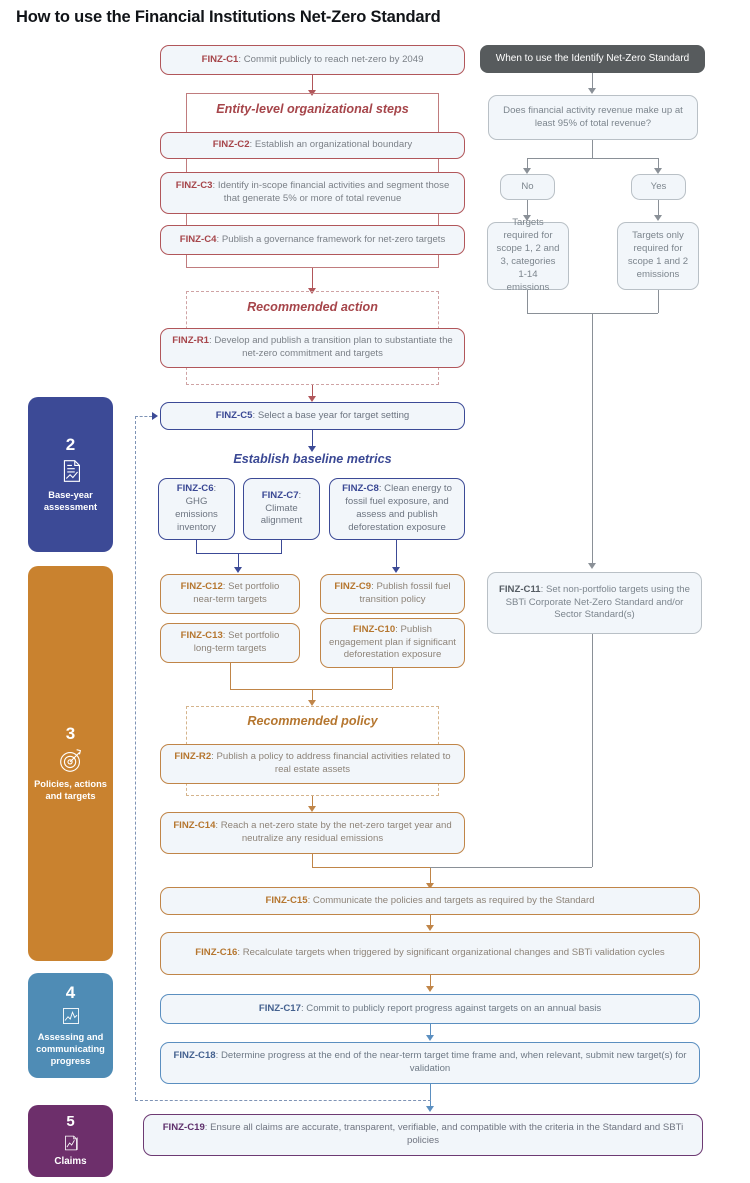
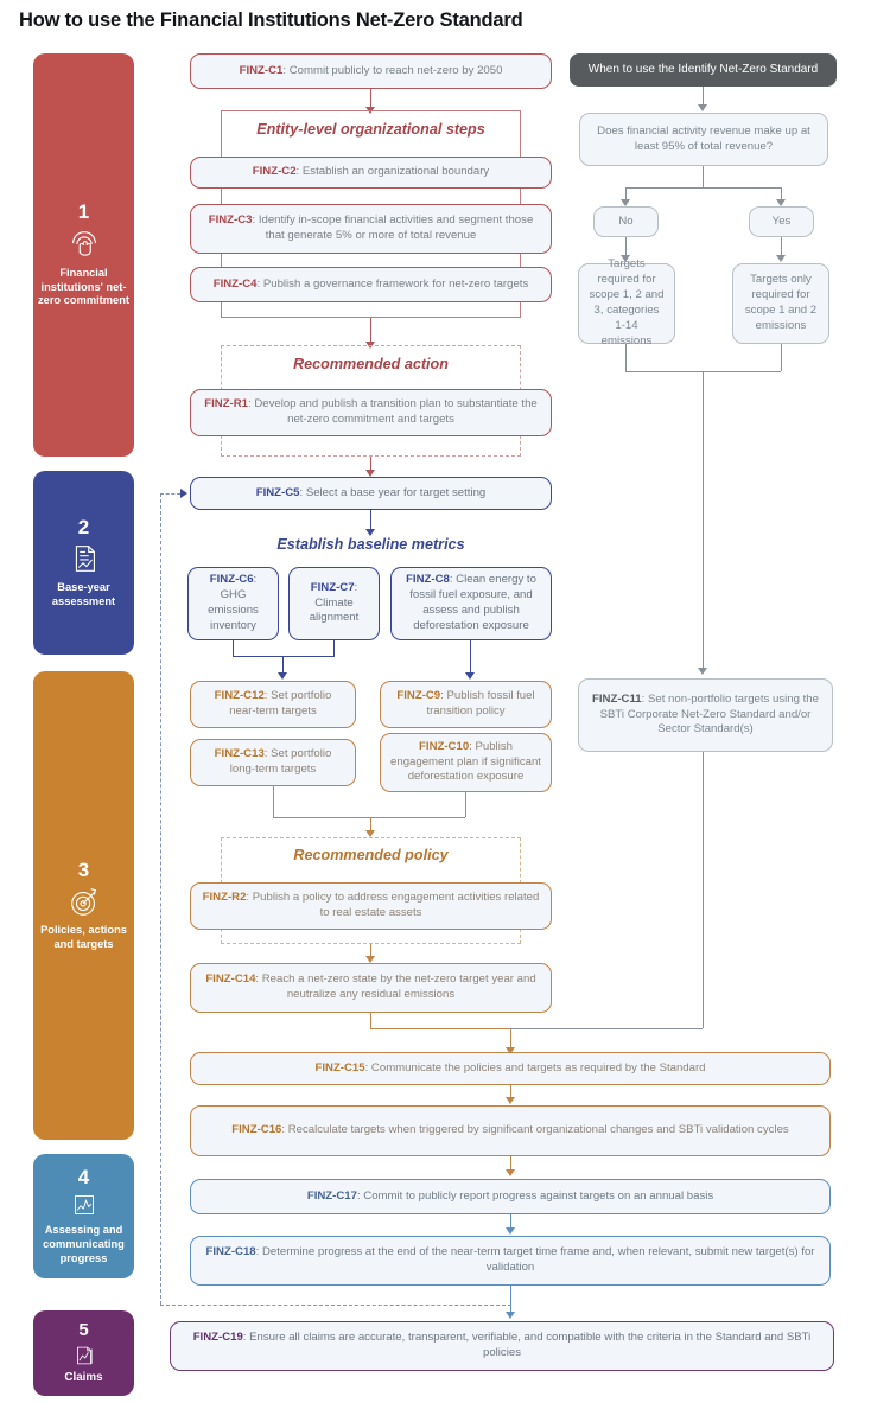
  How to use the Financial Institutions Net-Zero Standard
+ 1
+ Financial institutions' net-zero commitment
  2
  Base-year assessment
  3
  Policies, actions and targets
  4
  Assessing and communicating progress
  5
  Claims
- FINZ-C1: Commit publicly to reach net-zero by 2049
+ FINZ-C1: Commit publicly to reach net-zero by 2050
  Entity-level organizational steps
  FINZ-C2: Establish an organizational boundary
  FINZ-C3: Identify in-scope financial activities and segment those that generate 5% or more of total revenue
  FINZ-C4: Publish a governance framework for net-zero targets
  Recommended action
  FINZ-R1: Develop and publish a transition plan to substantiate the net-zero commitment and targets
  FINZ-C5: Select a base year for target setting
  Establish baseline metrics
  FINZ-C6: GHG emissions inventory
  FINZ-C7: Climate alignment
  FINZ-C8: Clean energy to fossil fuel exposure, and assess and publish deforestation exposure
  FINZ-C12: Set portfolio near-term targets
  FINZ-C9: Publish fossil fuel transition policy
  FINZ-C13: Set portfolio long-term targets
  FINZ-C10: Publish engagement plan if significant deforestation exposure
  Recommended policy
- FINZ-R2: Publish a policy to address financial activities related to real estate assets
+ FINZ-R2: Publish a policy to address engagement activities related to real estate assets
  FINZ-C14: Reach a net-zero state by the net-zero target year and neutralize any residual emissions
  FINZ-C15: Communicate the policies and targets as required by the Standard
  FINZ-C16: Recalculate targets when triggered by significant organizational changes and SBTi validation cycles
  FINZ-C17: Commit to publicly report progress against targets on an annual basis
  FINZ-C18: Determine progress at the end of the near-term target time frame and, when relevant, submit new target(s) for validation
  FINZ-C19: Ensure all claims are accurate, transparent, verifiable, and compatible with the criteria in the Standard and SBTi policies
  When to use the Identify Net-Zero Standard
  Does financial activity revenue make up at least 95% of total revenue?
  No
  Yes
  Targets required for scope 1, 2 and 3, categories 1-14 emissions
  Targets only required for scope 1 and 2 emissions
  FINZ-C11: Set non-portfolio targets using the SBTi Corporate Net-Zero Standard and/or Sector Standard(s)
